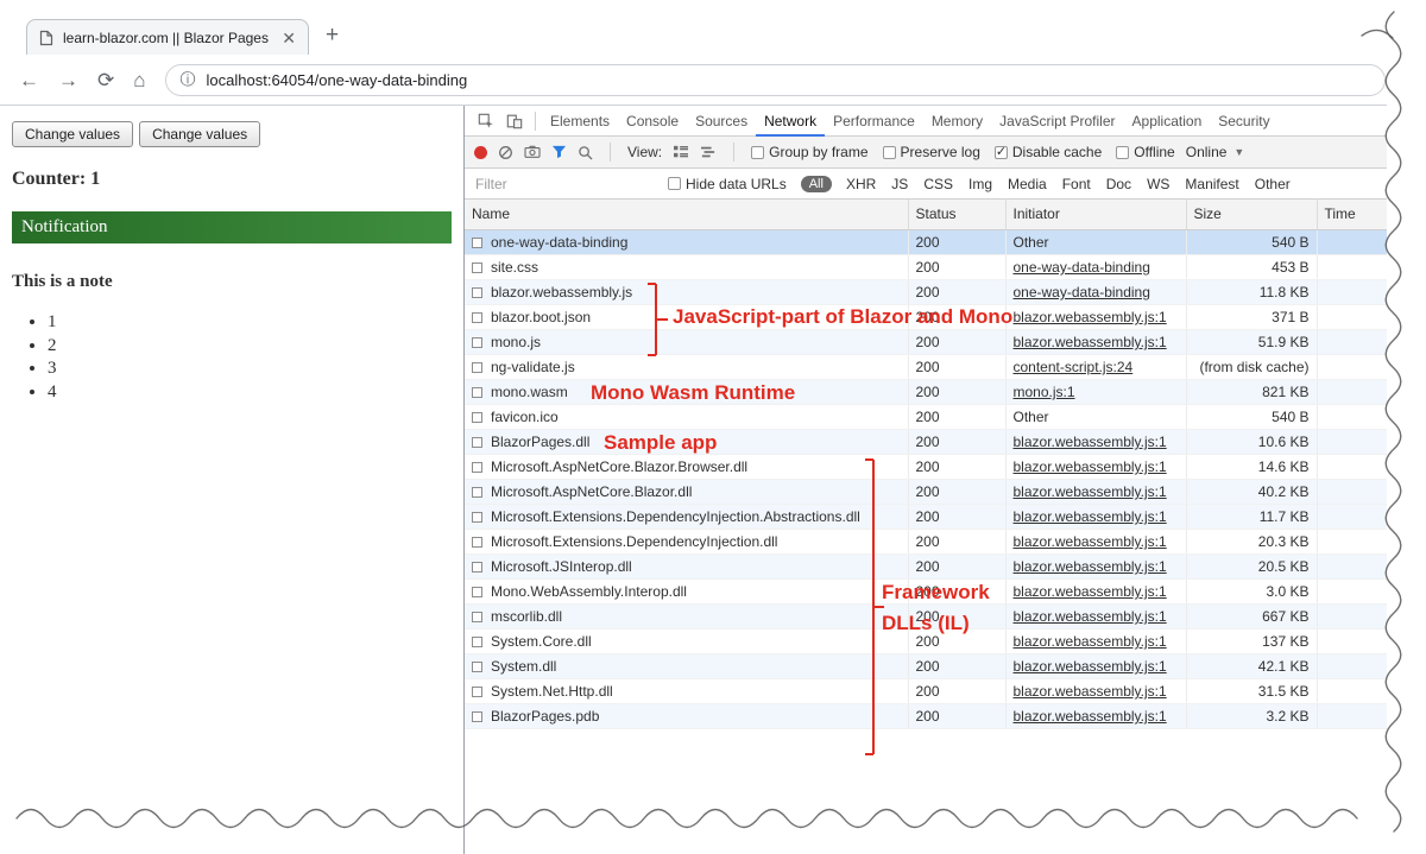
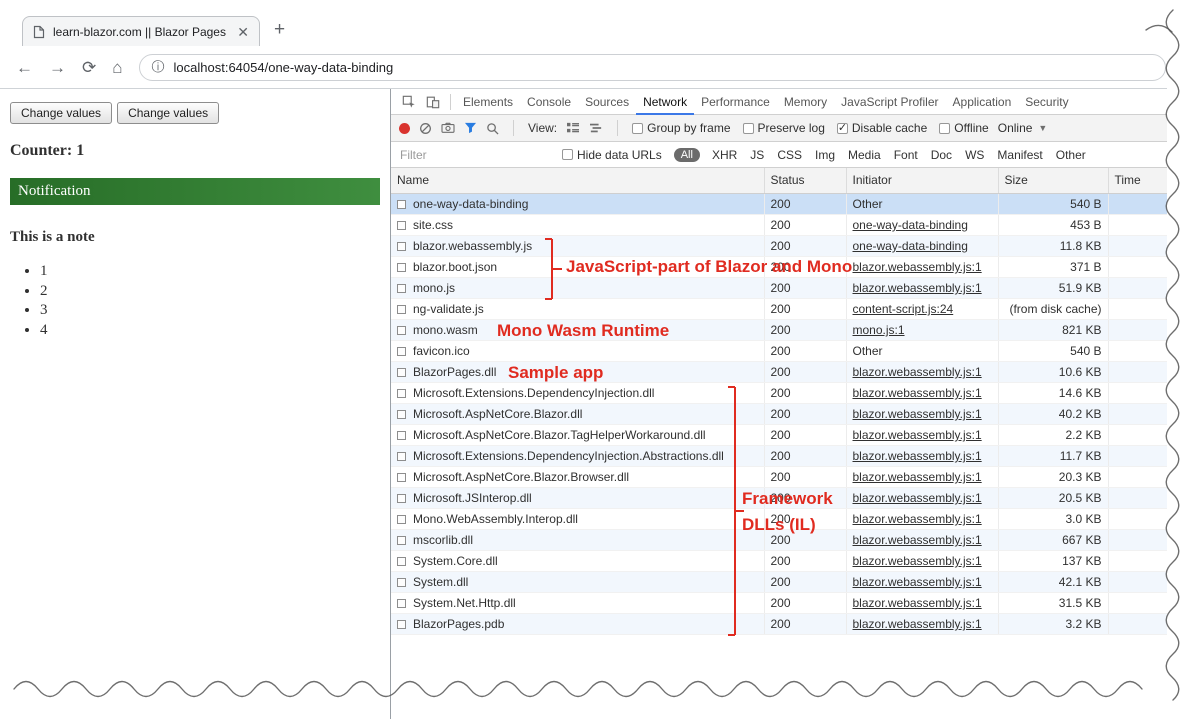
  learn-blazor.com || Blazor Pages
  ✕
  +
  ←
  →
  ⟳
  ⌂
  ⓘ
  localhost:64054/one-way-data-binding
  Change values Change values
  Counter: 1
  Notification
  This is a note
  1
  2
  3
  4
  Elements
  Console
  Sources
  Network
  Performance
  Memory
  JavaScript Profiler
  Application
  Security
  View:
  Group by frame
  Preserve log
  Disable cache
  Offline
  Online
  ▼
  Filter
  Hide data URLs
  All
  XHR
  JS
  CSS
  Img
  Media
  Font
  Doc
  WS
  Manifest
  Other
  Name	Status	Initiator	Size	Time
  one-way-data-binding	200	Other	540 B
  site.css	200	one-way-data-binding	453 B
  blazor.webassembly.js	200	one-way-data-binding	11.8 KB
  blazor.boot.json	200	blazor.webassembly.js:1	371 B
  mono.js	200	blazor.webassembly.js:1	51.9 KB
  ng-validate.js	200	content-script.js:24	(from disk cache)
  mono.wasm	200	mono.js:1	821 KB
  favicon.ico	200	Other	540 B
  BlazorPages.dll	200	blazor.webassembly.js:1	10.6 KB
- Microsoft.AspNetCore.Blazor.Browser.dll	200	blazor.webassembly.js:1	14.6 KB
+ Microsoft.Extensions.DependencyInjection.dll	200	blazor.webassembly.js:1	14.6 KB
  Microsoft.AspNetCore.Blazor.dll	200	blazor.webassembly.js:1	40.2 KB
+ Microsoft.AspNetCore.Blazor.TagHelperWorkaround.dll	200	blazor.webassembly.js:1	2.2 KB
  Microsoft.Extensions.DependencyInjection.Abstractions.dll	200	blazor.webassembly.js:1	11.7 KB
- Microsoft.Extensions.DependencyInjection.dll	200	blazor.webassembly.js:1	20.3 KB
+ Microsoft.AspNetCore.Blazor.Browser.dll	200	blazor.webassembly.js:1	20.3 KB
  Microsoft.JSInterop.dll	200	blazor.webassembly.js:1	20.5 KB
  Mono.WebAssembly.Interop.dll	200	blazor.webassembly.js:1	3.0 KB
  mscorlib.dll	200	blazor.webassembly.js:1	667 KB
  System.Core.dll	200	blazor.webassembly.js:1	137 KB
  System.dll	200	blazor.webassembly.js:1	42.1 KB
  System.Net.Http.dll	200	blazor.webassembly.js:1	31.5 KB
  BlazorPages.pdb	200	blazor.webassembly.js:1	3.2 KB
  JavaScript-part of Blazor and Mono
  Mono Wasm Runtime
  Sample app
  Framework
  DLLs (IL)
